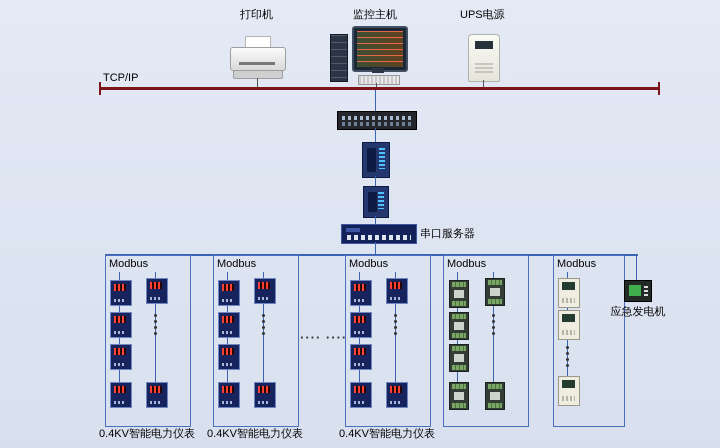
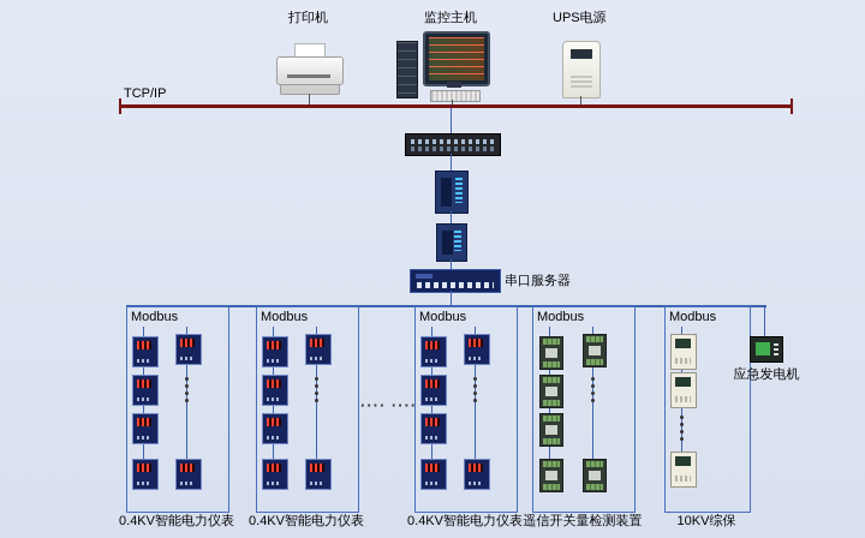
  打印机
  监控主机
  UPS电源
  TCP/IP
  串口服务器
  Modbus
  Modbus
  ···· ····
  Modbus
  Modbus
  Modbus
  应急发电机
  0.4KV智能电力仪表
  0.4KV智能电力仪表
  0.4KV智能电力仪表
+ 遥信开关量检测装置
+ 10KV综保
